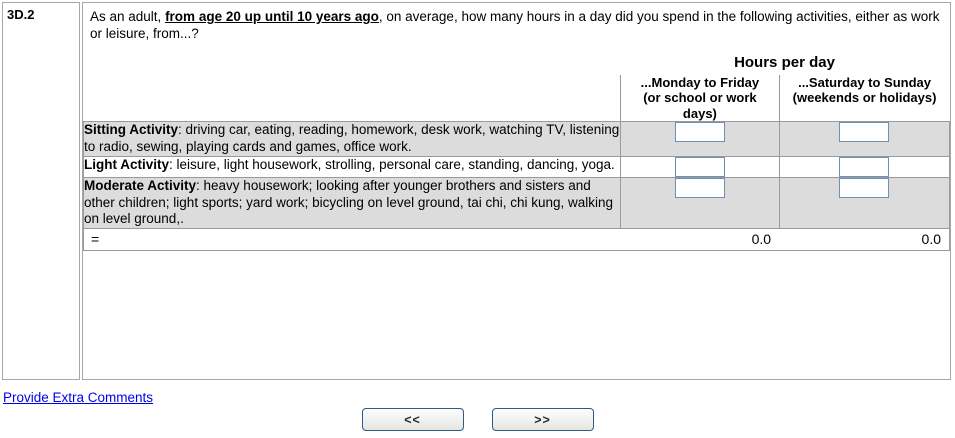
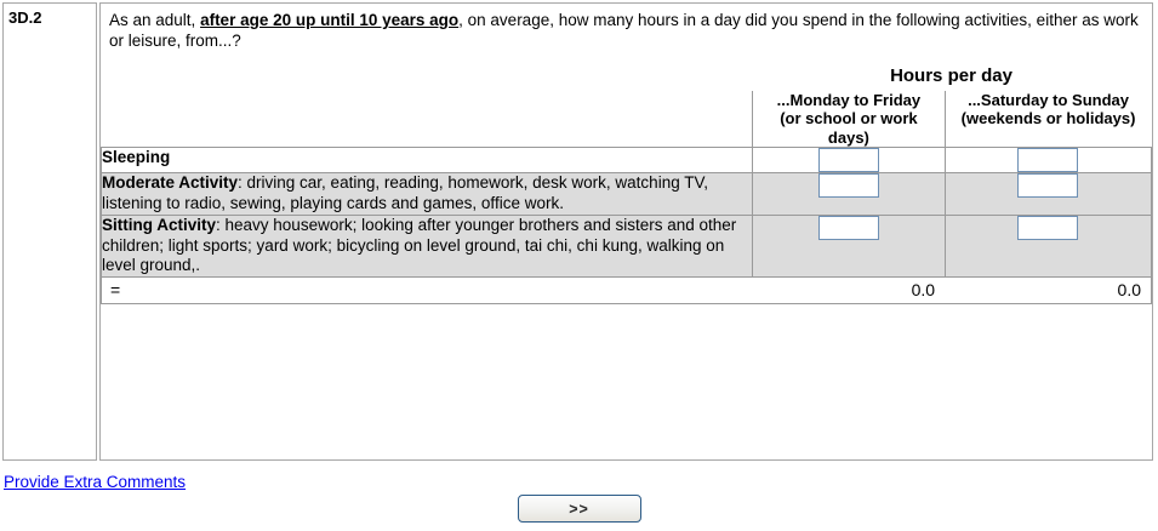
  3D.2
- As an adult, from age 20 up until 10 years ago, on average, how many hours in a day did you spend in the following activities, either as work or leisure, from...?
+ As an adult, after age 20 up until 10 years ago, on average, how many hours in a day did you spend in the following activities, either as work or leisure, from...?
  Hours per day
  	...Monday to Friday (or school or work days)	...Saturday to Sunday (weekends or holidays)
+ Sleeping
- Sitting Activity: driving car, eating, reading, homework, desk work, watching TV, listening to radio, sewing, playing cards and games, office work.
+ Moderate Activity: driving car, eating, reading, homework, desk work, watching TV, listening to radio, sewing, playing cards and games, office work.
- Light Activity: leisure, light housework, strolling, personal care, standing, dancing, yoga.
- Moderate Activity: heavy housework; looking after younger brothers and sisters and other children; light sports; yard work; bicycling on level ground, tai chi, chi kung, walking on level ground,.
+ Sitting Activity: heavy housework; looking after younger brothers and sisters and other children; light sports; yard work; bicycling on level ground, tai chi, chi kung, walking on level ground,.
  =	0.0	0.0
  Provide Extra Comments
- <<
  >>
